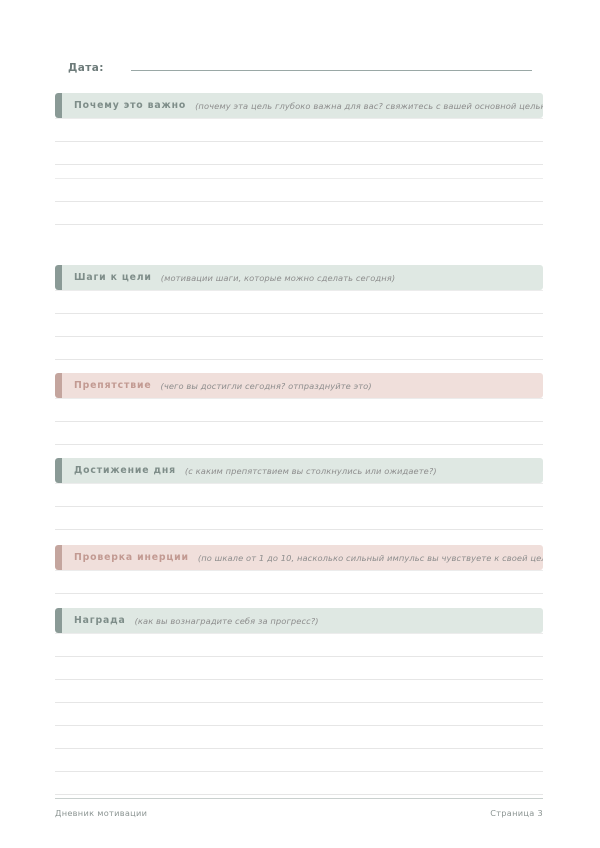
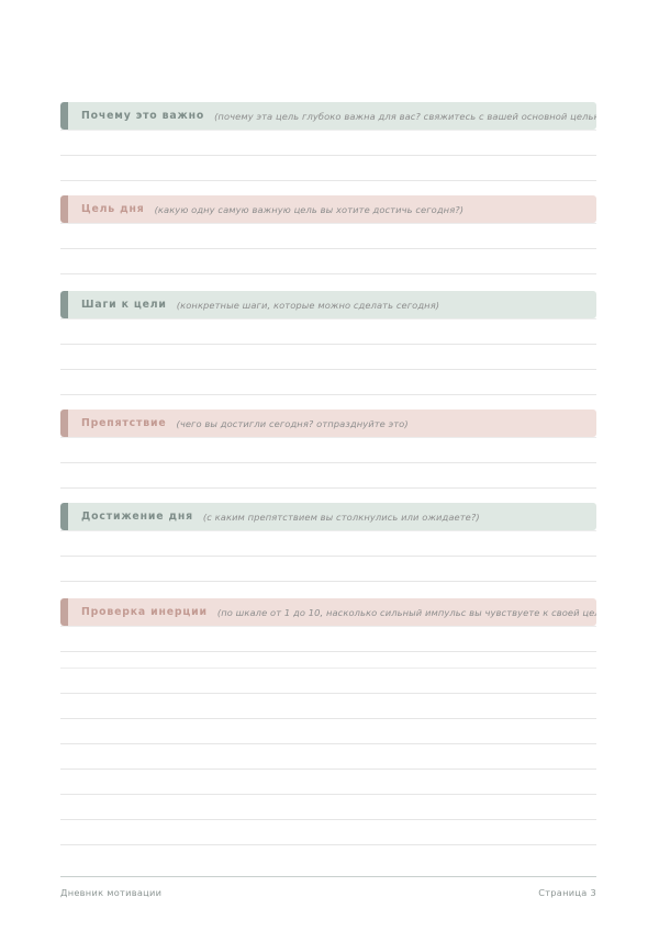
- Дата:
  Почему это важно
  (почему эта цель глубоко важна для вас? свяжитесь с вашей основной цель
+ Цель дня
+ (какую одну самую важную цель вы хотите достичь сегодня?)
  Шаги к цели
- (мотивации шаги, которые можно сделать сегодня)
+ (конкретные шаги, которые можно сделать сегодня)
  Препятствие
  (чего вы достигли сегодня? отпразднуйте это)
  Достижение дня
  (с каким препятствием вы столкнулись или ожидаете?)
  Проверка инерции
  (по шкале от 1 до 10, насколько сильный импульс вы чувствуете к своей це
- Награда
- (как вы вознаградите себя за прогресс?)
  Дневник мотивации
  Страница 3
